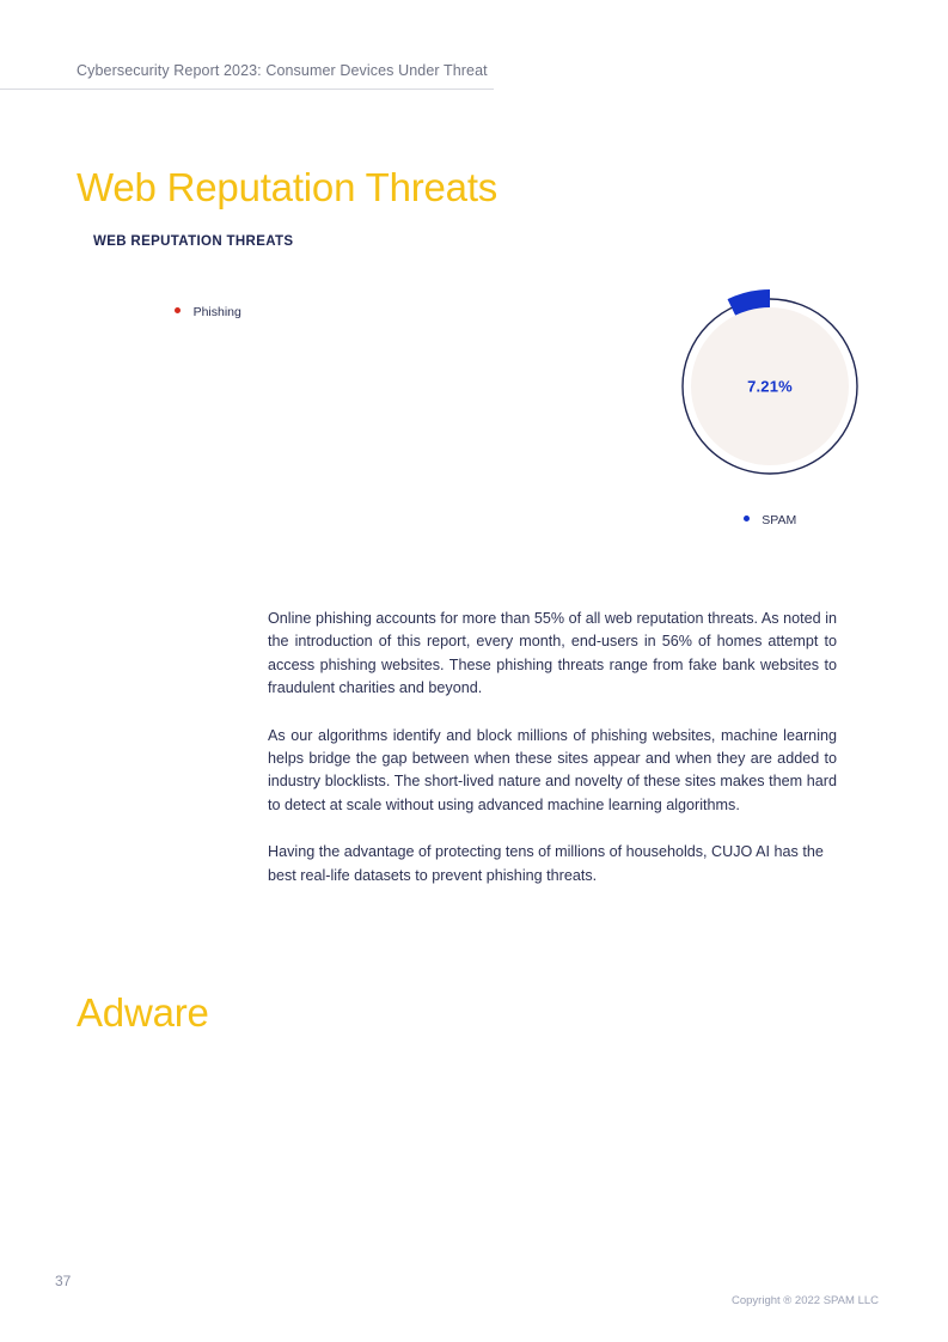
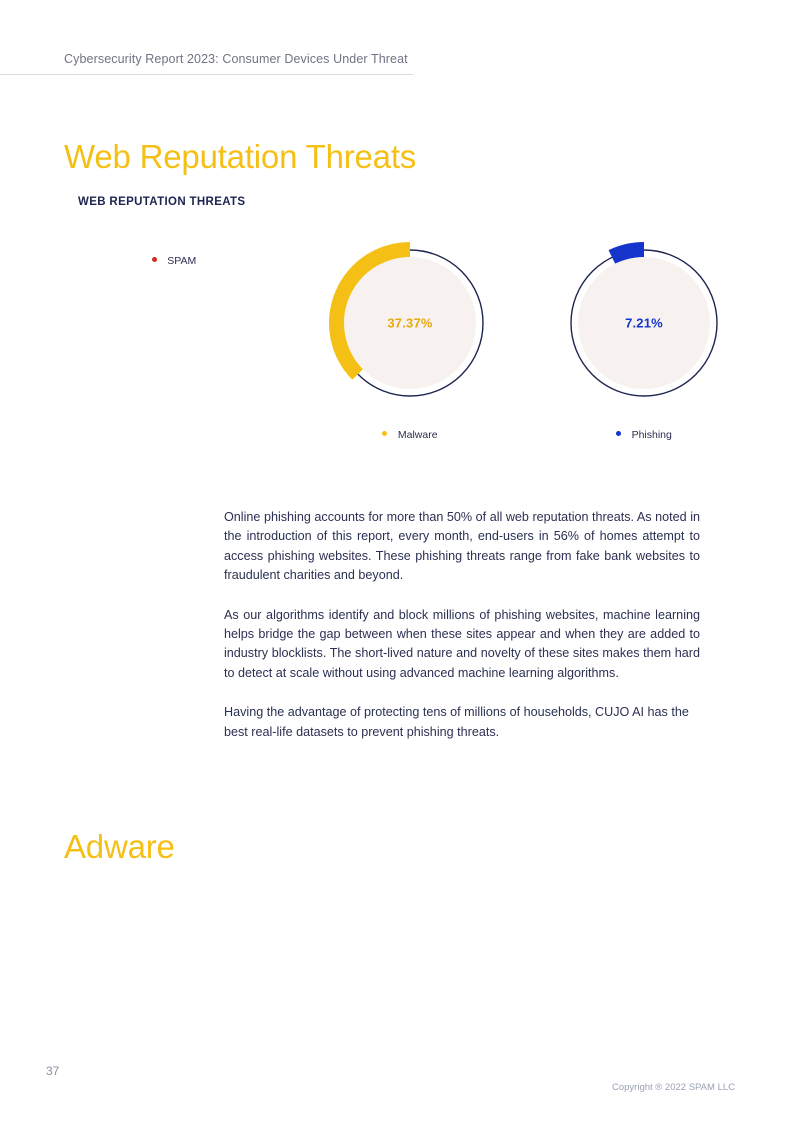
  Cybersecurity Report 2023: Consumer Devices Under Threat
  Web Reputation Threats
  WEB REPUTATION THREATS
- Phishing
+ SPAM
+ 37.37%
+ Malware
  7.21%
- SPAM
+ Phishing
- Online phishing accounts for more than 55% of all web reputation threats. As noted in the introduction of this report, every month, end-users in 56% of homes attempt to access phishing websites. These phishing threats range from fake bank websites to fraudulent charities and beyond.
+ Online phishing accounts for more than 50% of all web reputation threats. As noted in the introduction of this report, every month, end-users in 56% of homes attempt to access phishing websites. These phishing threats range from fake bank websites to fraudulent charities and beyond.
  As our algorithms identify and block millions of phishing websites, machine learning helps bridge the gap between when these sites appear and when they are added to industry blocklists. The short-lived nature and novelty of these sites makes them hard to detect at scale without using advanced machine learning algorithms.
  Having the advantage of protecting tens of millions of households, CUJO AI has the best real-life datasets to prevent phishing threats.
  Adware
  37
  Copyright ® 2022 SPAM LLC
